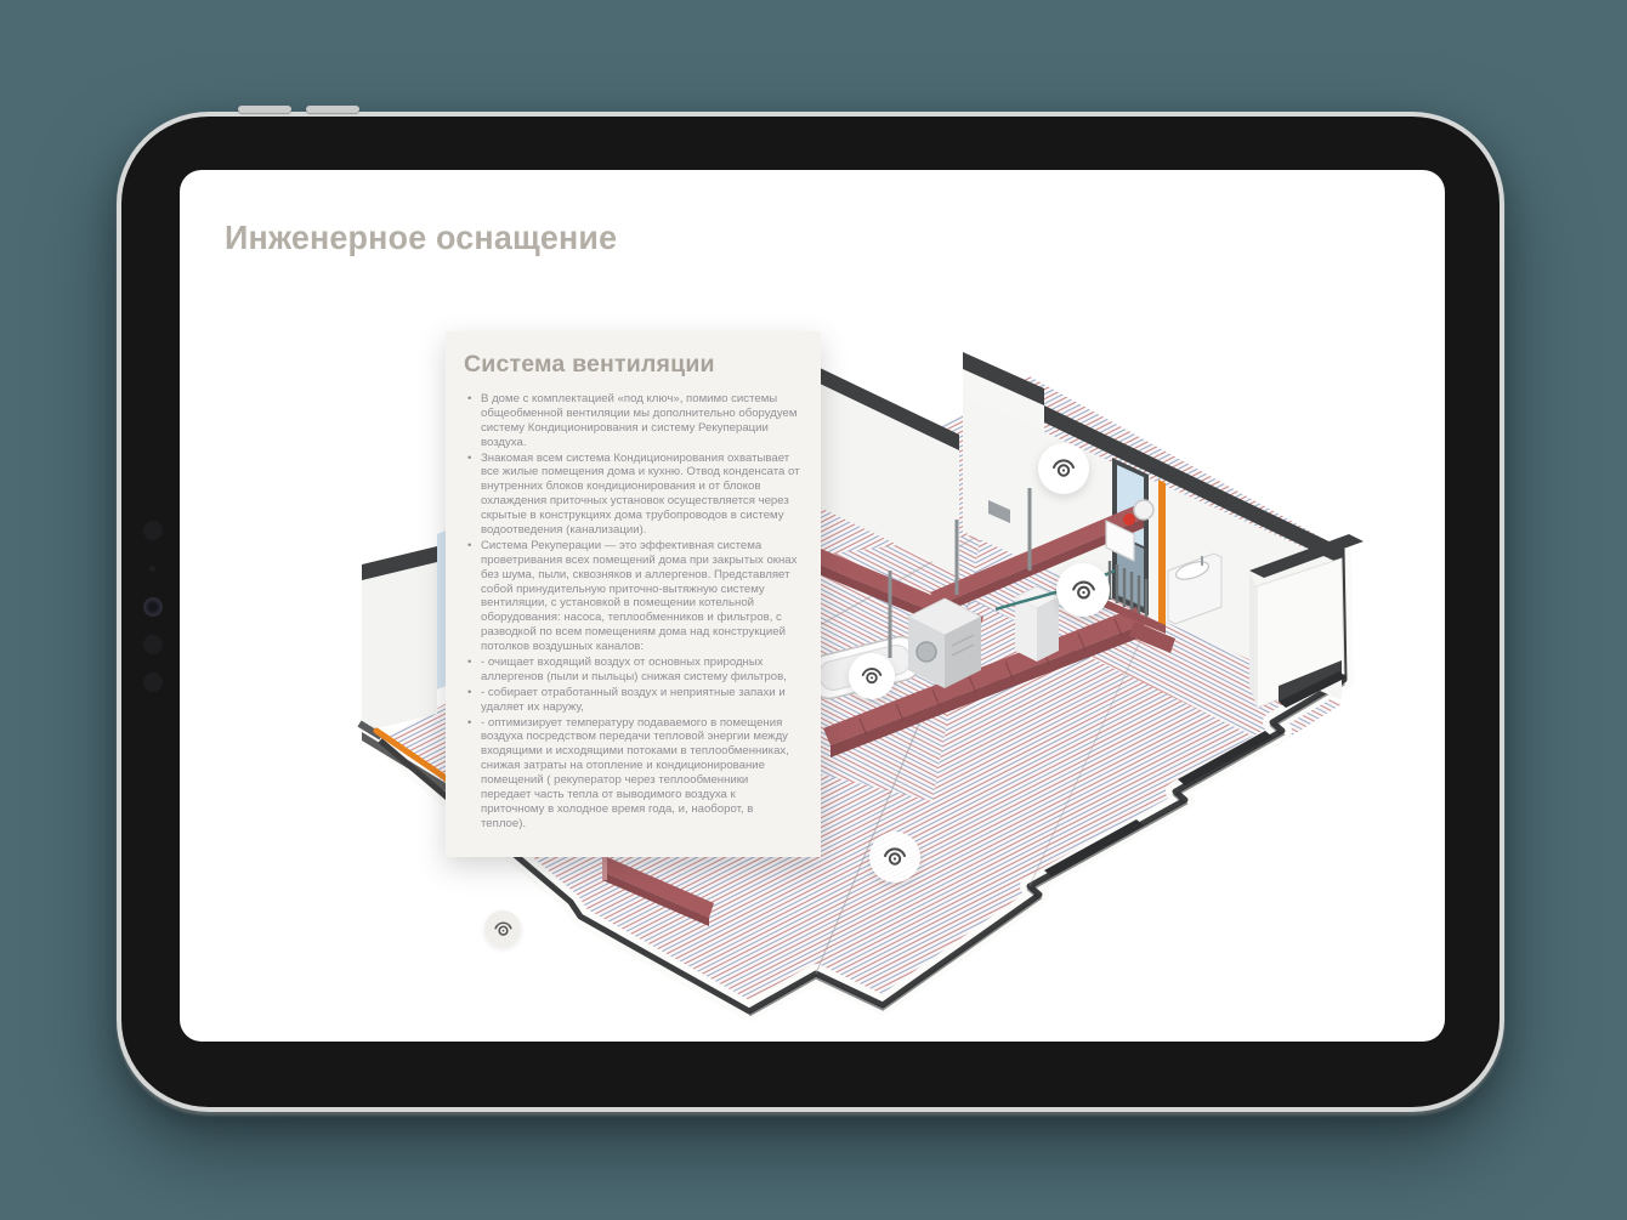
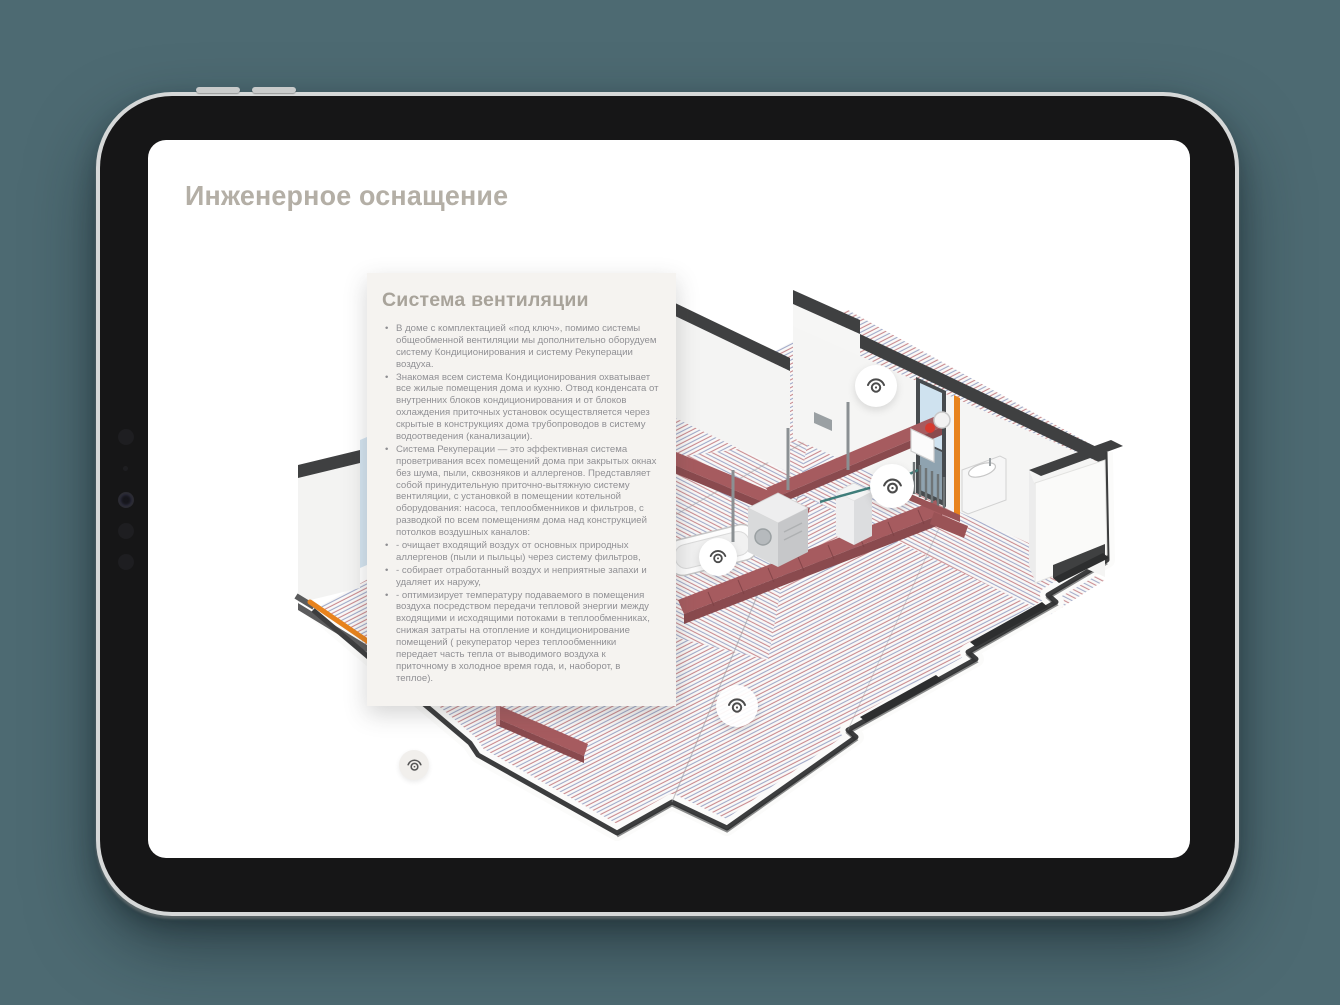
  Инженерное оснащение
  Система вентиляции
  В доме с комплектацией «под ключ», помимо системы общеобменной вентиляции мы дополнительно оборудуем систему Кондиционирования и систему Рекуперации воздуха.
  Знакомая всем система Кондиционирования охватывает все жилые помещения дома и кухню. Отвод конденсата от внутренних блоков кондиционирования и от блоков охлаждения приточных установок осуществляется через скрытые в конструкциях дома трубопроводов в систему водоотведения (канализации).
  Система Рекуперации — это эффективная система проветривания всех помещений дома при закрытых окнах без шума, пыли, сквозняков и аллергенов. Представляет собой принудительную приточно-вытяжную систему вентиляции, с установкой в помещении котельной оборудования: насоса, теплообменников и фильтров, с разводкой по всем помещениям дома над конструкцией потолков воздушных каналов:
- - очищает входящий воздух от основных природных аллергенов (пыли и пыльцы) снижая систему фильтров,
+ - очищает входящий воздух от основных природных аллергенов (пыли и пыльцы) через систему фильтров,
  - собирает отработанный воздух и неприятные запахи и удаляет их наружу,
  - оптимизирует температуру подаваемого в помещения воздуха посредством передачи тепловой энергии между входящими и исходящими потоками в теплообменниках, снижая затраты на отопление и кондиционирование помещений ( рекуператор через теплообменники передает часть тепла от выводимого воздуха к приточному в холодное время года, и, наоборот, в теплое).
